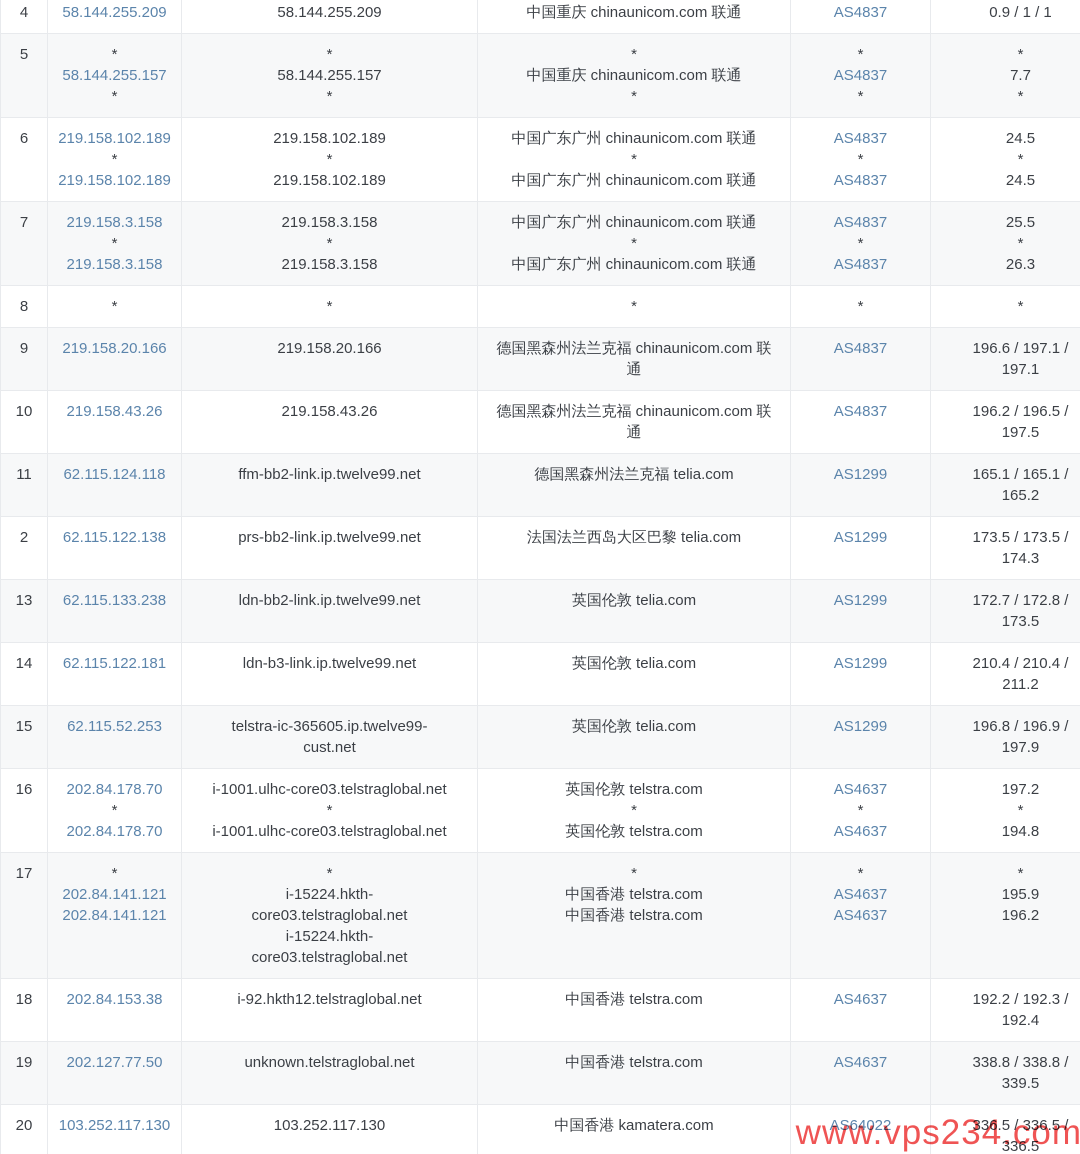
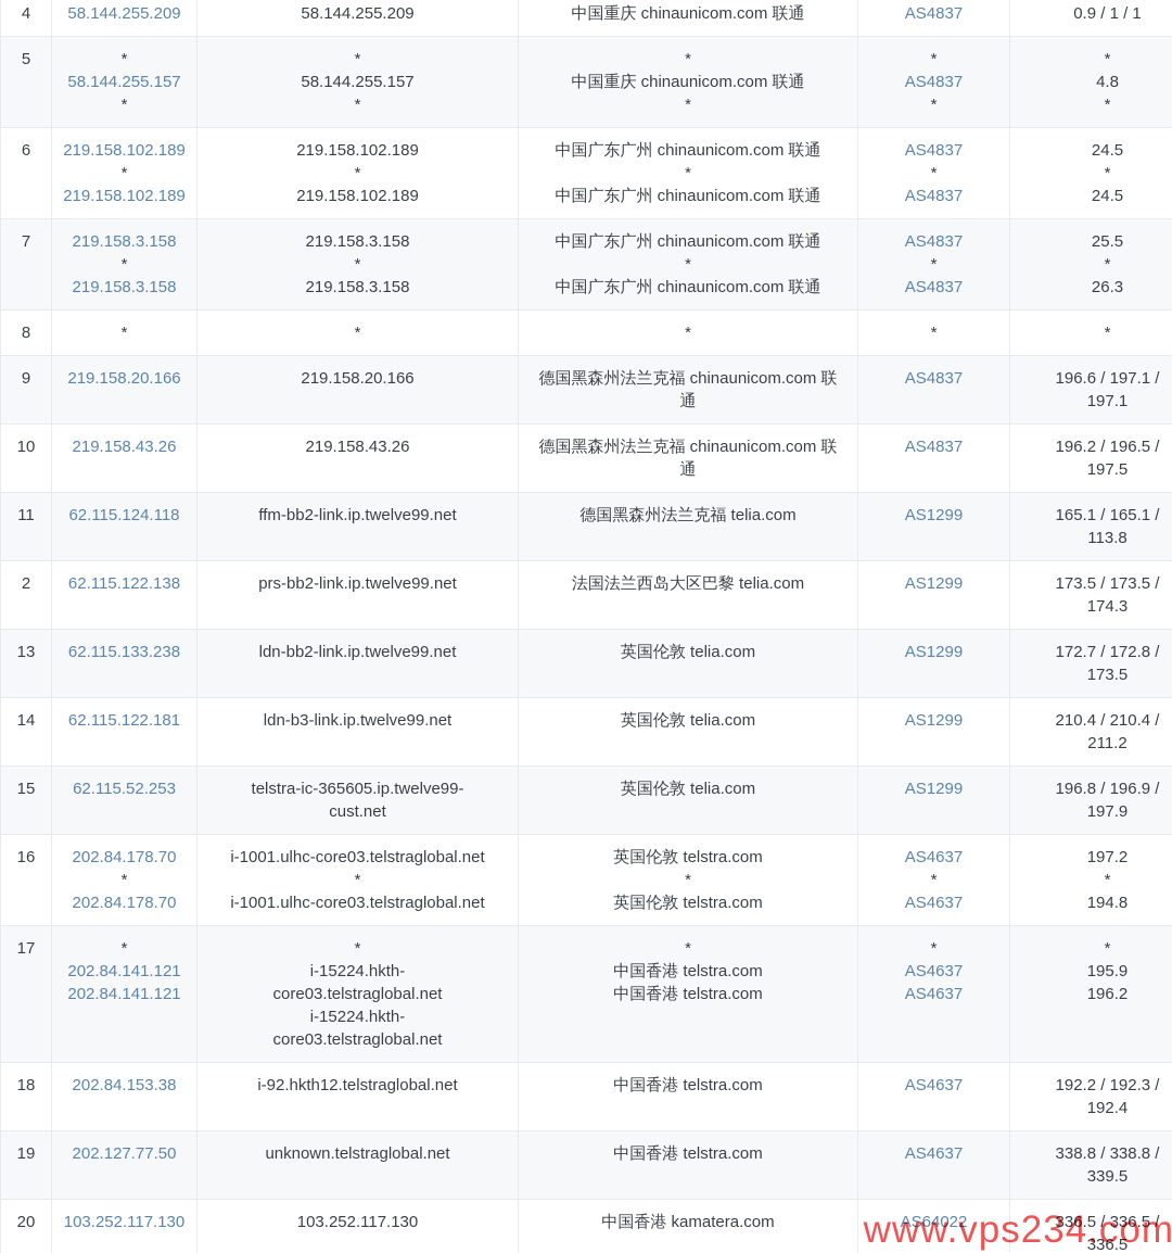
  4	58.144.255.209	58.144.255.209	中国重庆 chinaunicom.com 联通	AS4837	0.9 / 1 / 1
- 5	*58.144.255.157*	*58.144.255.157*	*中国重庆 chinaunicom.com 联通*	*AS4837*	*7.7*
+ 5	*58.144.255.157*	*58.144.255.157*	*中国重庆 chinaunicom.com 联通*	*AS4837*	*4.8*
  6	219.158.102.189*219.158.102.189	219.158.102.189*219.158.102.189	中国广东广州 chinaunicom.com 联通*中国广东广州 chinaunicom.com 联通	AS4837*AS4837	24.5*24.5
  7	219.158.3.158*219.158.3.158	219.158.3.158*219.158.3.158	中国广东广州 chinaunicom.com 联通*中国广东广州 chinaunicom.com 联通	AS4837*AS4837	25.5*26.3
  8	*	*	*	*	*
  9	219.158.20.166	219.158.20.166	德国黑森州法兰克福 chinaunicom.com 联通	AS4837	196.6 / 197.1 /197.1
  10	219.158.43.26	219.158.43.26	德国黑森州法兰克福 chinaunicom.com 联通	AS4837	196.2 / 196.5 /197.5
- 11	62.115.124.118	ffm-bb2-link.ip.twelve99.net	德国黑森州法兰克福 telia.com	AS1299	165.1 / 165.1 /165.2
+ 11	62.115.124.118	ffm-bb2-link.ip.twelve99.net	德国黑森州法兰克福 telia.com	AS1299	165.1 / 165.1 /113.8
  2	62.115.122.138	prs-bb2-link.ip.twelve99.net	法国法兰西岛大区巴黎 telia.com	AS1299	173.5 / 173.5 /174.3
  13	62.115.133.238	ldn-bb2-link.ip.twelve99.net	英国伦敦 telia.com	AS1299	172.7 / 172.8 /173.5
  14	62.115.122.181	ldn-b3-link.ip.twelve99.net	英国伦敦 telia.com	AS1299	210.4 / 210.4 /211.2
  15	62.115.52.253	telstra-ic-365605.ip.twelve99-cust.net	英国伦敦 telia.com	AS1299	196.8 / 196.9 /197.9
  16	202.84.178.70*202.84.178.70	i-1001.ulhc-core03.telstraglobal.net*i-1001.ulhc-core03.telstraglobal.net	英国伦敦 telstra.com*英国伦敦 telstra.com	AS4637*AS4637	197.2*194.8
  17	*202.84.141.121202.84.141.121	*i-15224.hkth-core03.telstraglobal.neti-15224.hkth-core03.telstraglobal.net	*中国香港 telstra.com中国香港 telstra.com	*AS4637AS4637	*195.9196.2
  18	202.84.153.38	i-92.hkth12.telstraglobal.net	中国香港 telstra.com	AS4637	192.2 / 192.3 /192.4
  19	202.127.77.50	unknown.telstraglobal.net	中国香港 telstra.com	AS4637	338.8 / 338.8 /339.5
  20	103.252.117.130	103.252.117.130	中国香港 kamatera.com	AS64022	336.5 / 336.5 /336.5
  www.vps234.com
